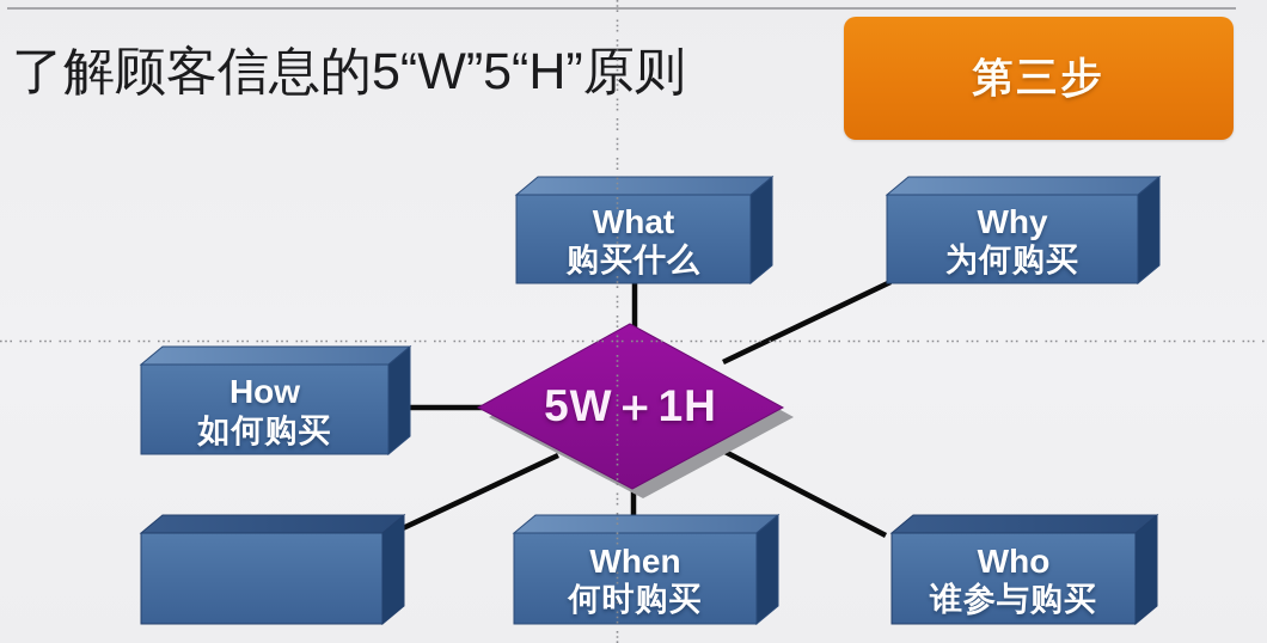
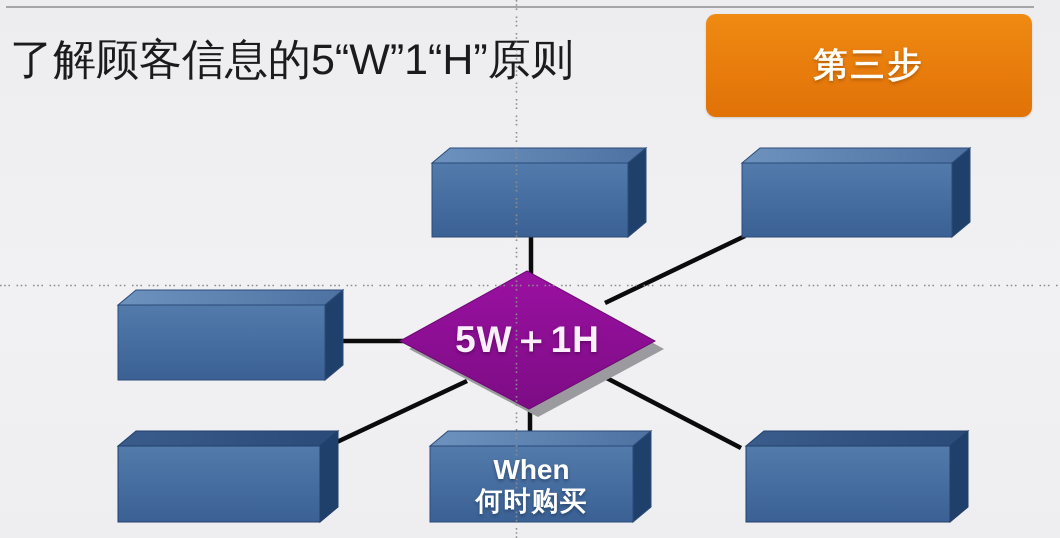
- 了解顾客信息的5“W”5“H”原则
+ 了解顾客信息的5“W”1“H”原则
  第三步
- What
- 购买什么
- Why
- 为何购买
- How
- 如何购买
  When
  何时购买
- Who
- 谁参与购买
  5W＋1H
